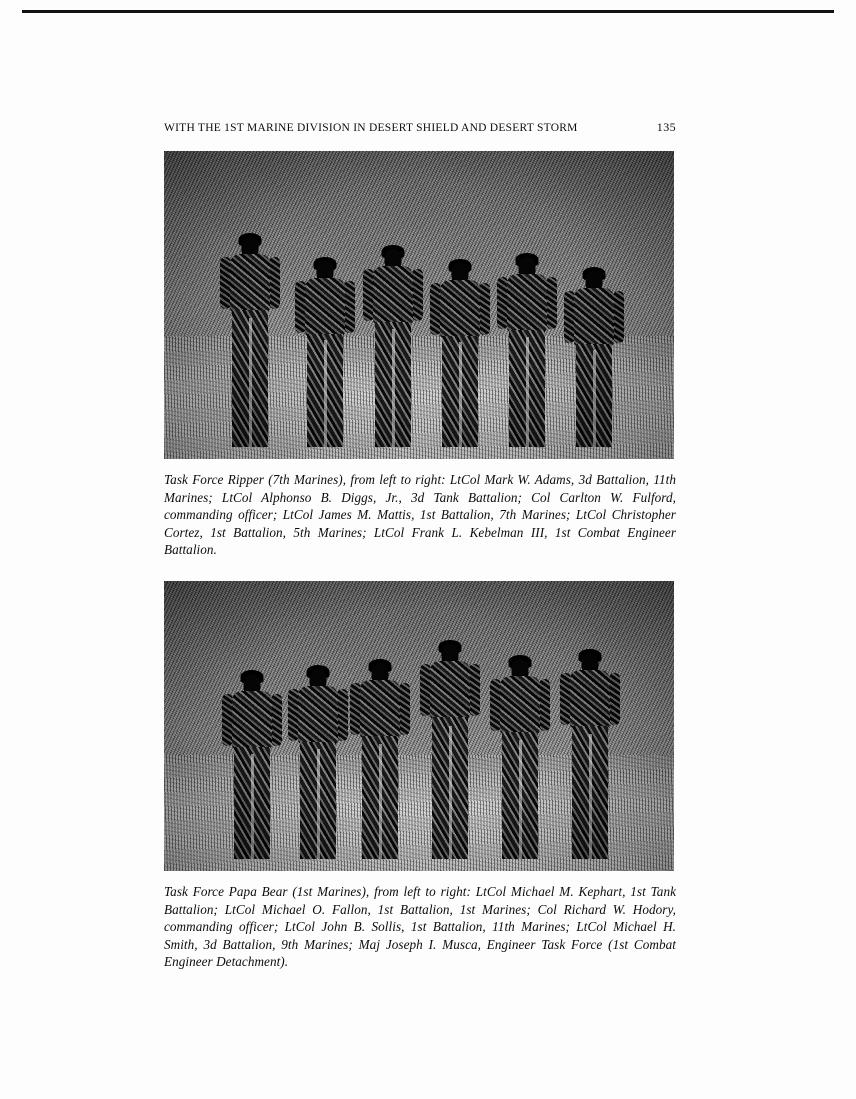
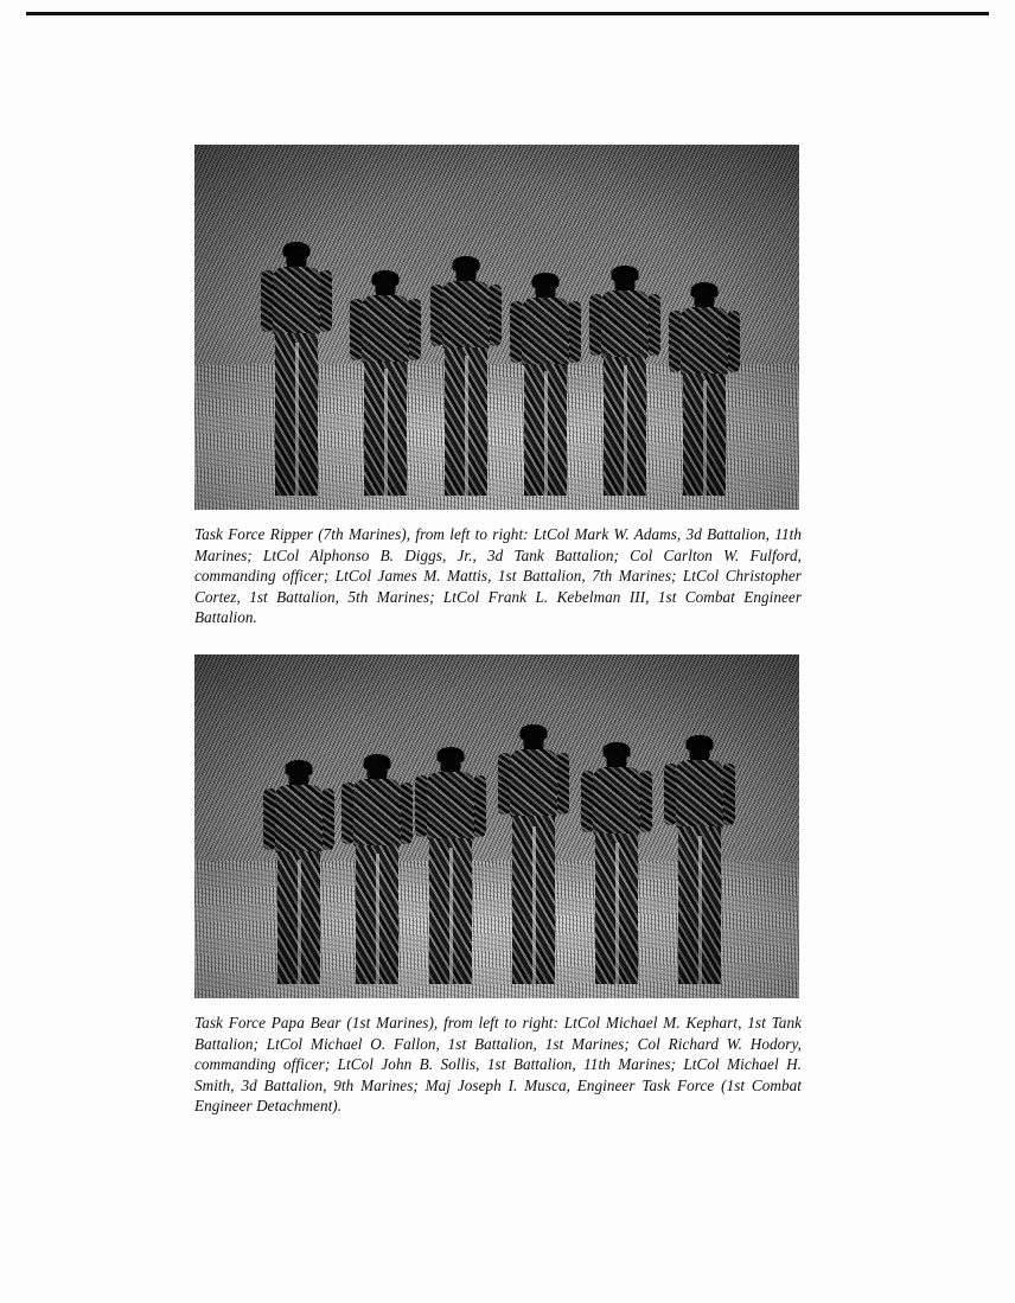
- WITH THE 1ST MARINE DIVISION IN DESERT SHIELD AND DESERT STORM
- 135
  Task Force Ripper (7th Marines), from left to right: LtCol Mark W. Adams, 3d Battalion, 11th Marines; LtCol Alphonso B. Diggs, Jr., 3d Tank Battalion; Col Carlton W. Fulford, commanding officer; LtCol James M. Mattis, 1st Battalion, 7th Marines; LtCol Christopher Cortez, 1st Battalion, 5th Marines; LtCol Frank L. Kebelman III, 1st Combat Engineer Battalion.
  Task Force Papa Bear (1st Marines), from left to right: LtCol Michael M. Kephart, 1st Tank Battalion; LtCol Michael O. Fallon, 1st Battalion, 1st Marines; Col Richard W. Hodory, commanding officer; LtCol John B. Sollis, 1st Battalion, 11th Marines; LtCol Michael H. Smith, 3d Battalion, 9th Marines; Maj Joseph I. Musca, Engineer Task Force (1st Combat Engineer Detachment).
